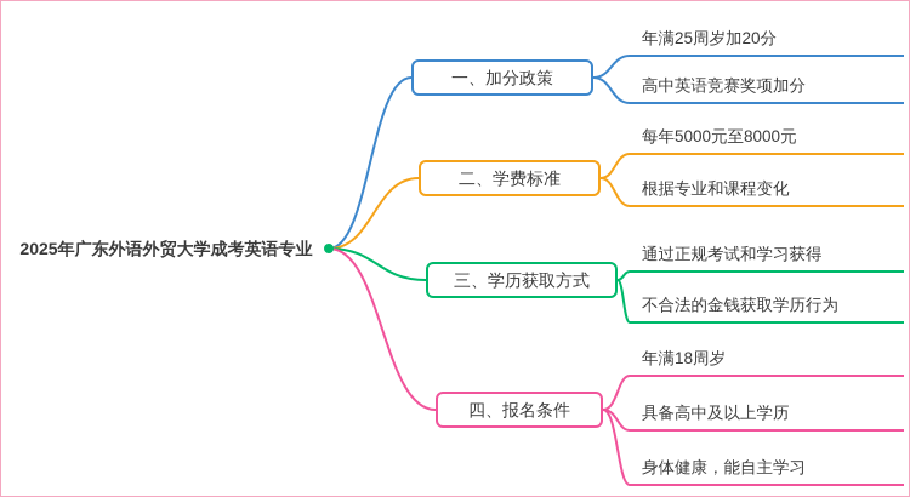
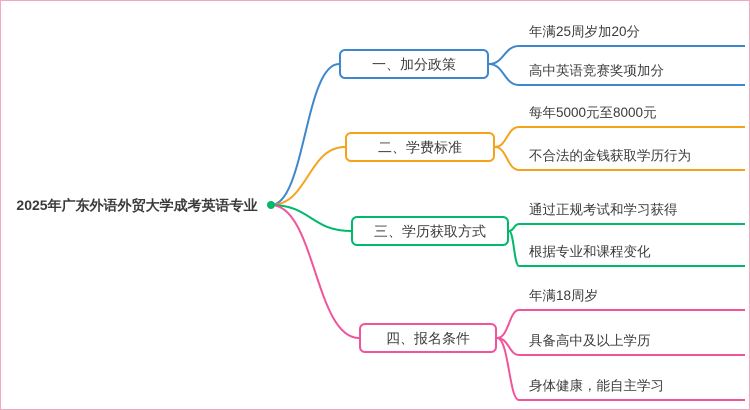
  2025年广东外语外贸大学成考英语专业
  一、加分政策
  二、学费标准
  三、学历获取方式
  四、报名条件
  年满25周岁加20分
  高中英语竞赛奖项加分
  每年5000元至8000元
- 根据专业和课程变化
+ 不合法的金钱获取学历行为
  通过正规考试和学习获得
- 不合法的金钱获取学历行为
+ 根据专业和课程变化
  年满18周岁
  具备高中及以上学历
  身体健康，能自主学习
